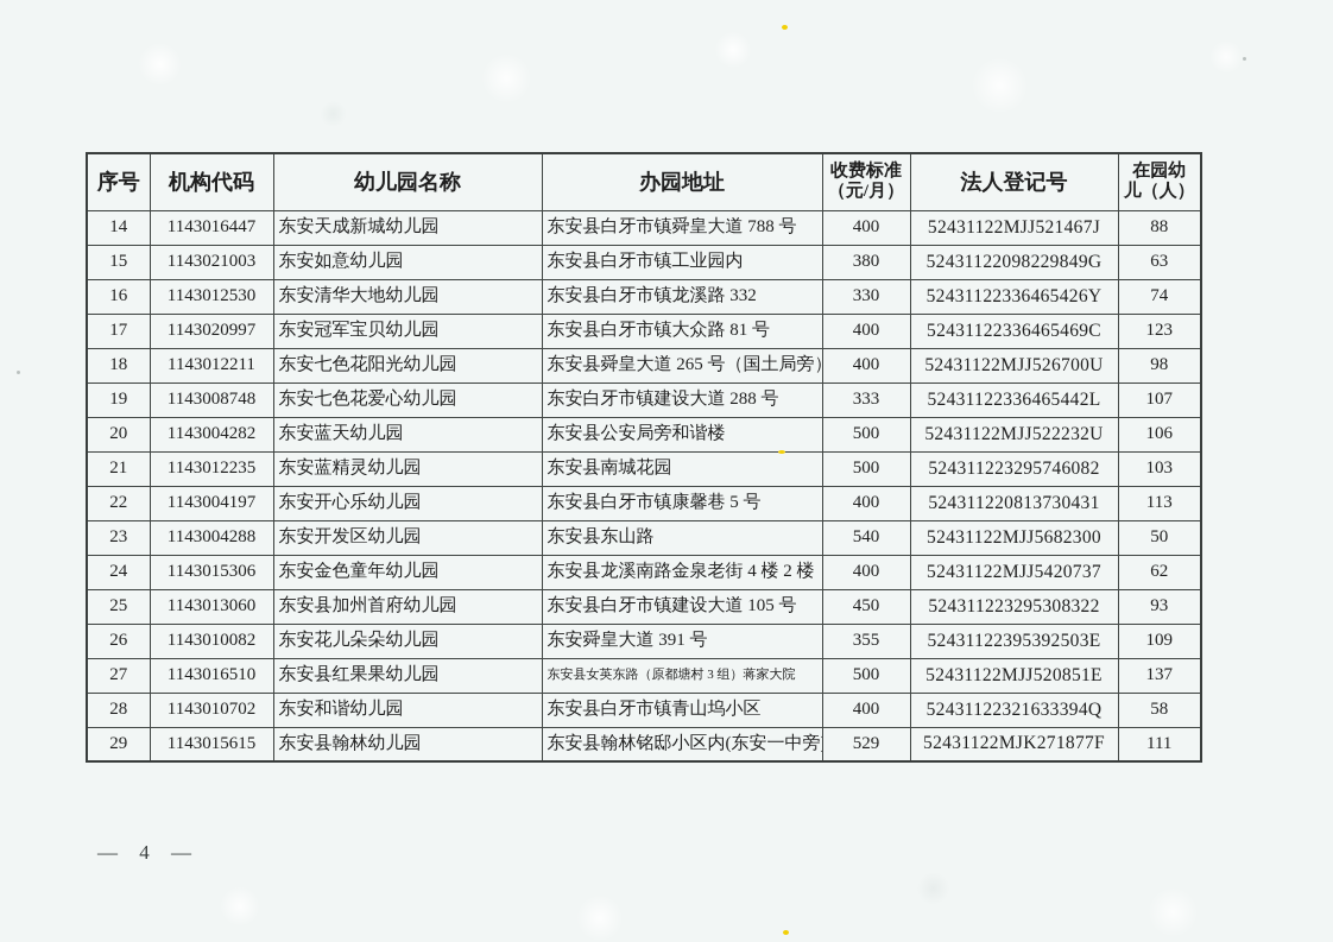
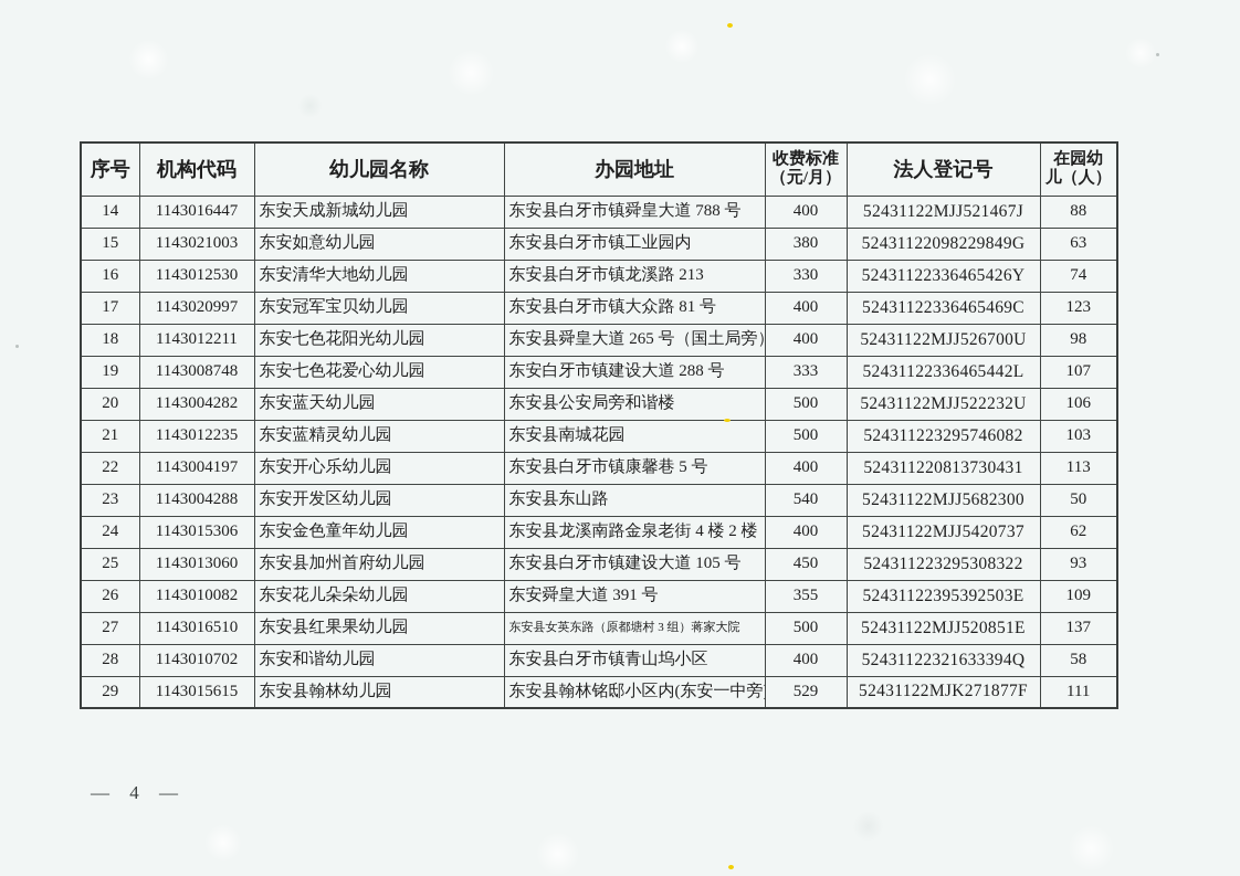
  序号	机构代码	幼儿园名称	办园地址	收费标准 （元/月）	法人登记号	在园幼 儿（人）
  14	1143016447	东安天成新城幼儿园	东安县白牙市镇舜皇大道 788 号	400	52431122MJJ521467J	88
  15	1143021003	东安如意幼儿园	东安县白牙市镇工业园内	380	52431122098229849G	63
- 16	1143012530	东安清华大地幼儿园	东安县白牙市镇龙溪路 332	330	52431122336465426Y	74
+ 16	1143012530	东安清华大地幼儿园	东安县白牙市镇龙溪路 213	330	52431122336465426Y	74
  17	1143020997	东安冠军宝贝幼儿园	东安县白牙市镇大众路 81 号	400	52431122336465469C	123
  18	1143012211	东安七色花阳光幼儿园	东安县舜皇大道 265 号（国土局旁	400	52431122MJJ526700U	98
  19	1143008748	东安七色花爱心幼儿园	东安白牙市镇建设大道 288 号	333	52431122336465442L	107
  20	1143004282	东安蓝天幼儿园	东安县公安局旁和谐楼	500	52431122MJJ522232U	106
  21	1143012235	东安蓝精灵幼儿园	东安县南城花园	500	524311223295746082	103
  22	1143004197	东安开心乐幼儿园	东安县白牙市镇康馨巷 5 号	400	524311220813730431	113
  23	1143004288	东安开发区幼儿园	东安县东山路	540	52431122MJJ5682300	50
  24	1143015306	东安金色童年幼儿园	东安县龙溪南路金泉老街 4 楼 2 楼	400	52431122MJJ5420737	62
  25	1143013060	东安县加州首府幼儿园	东安县白牙市镇建设大道 105 号	450	524311223295308322	93
  26	1143010082	东安花儿朵朵幼儿园	东安舜皇大道 391 号	355	52431122395392503E	109
  27	1143016510	东安县红果果幼儿园	东安县女英东路（原都塘村 3 组）蒋家大院	500	52431122MJJ520851E	137
  28	1143010702	东安和谐幼儿园	东安县白牙市镇青山坞小区	400	52431122321633394Q	58
  29	1143015615	东安县翰林幼儿园	东安县翰林铭邸小区内(东安一中旁	529	52431122MJK271877F	111
  — 4 —
